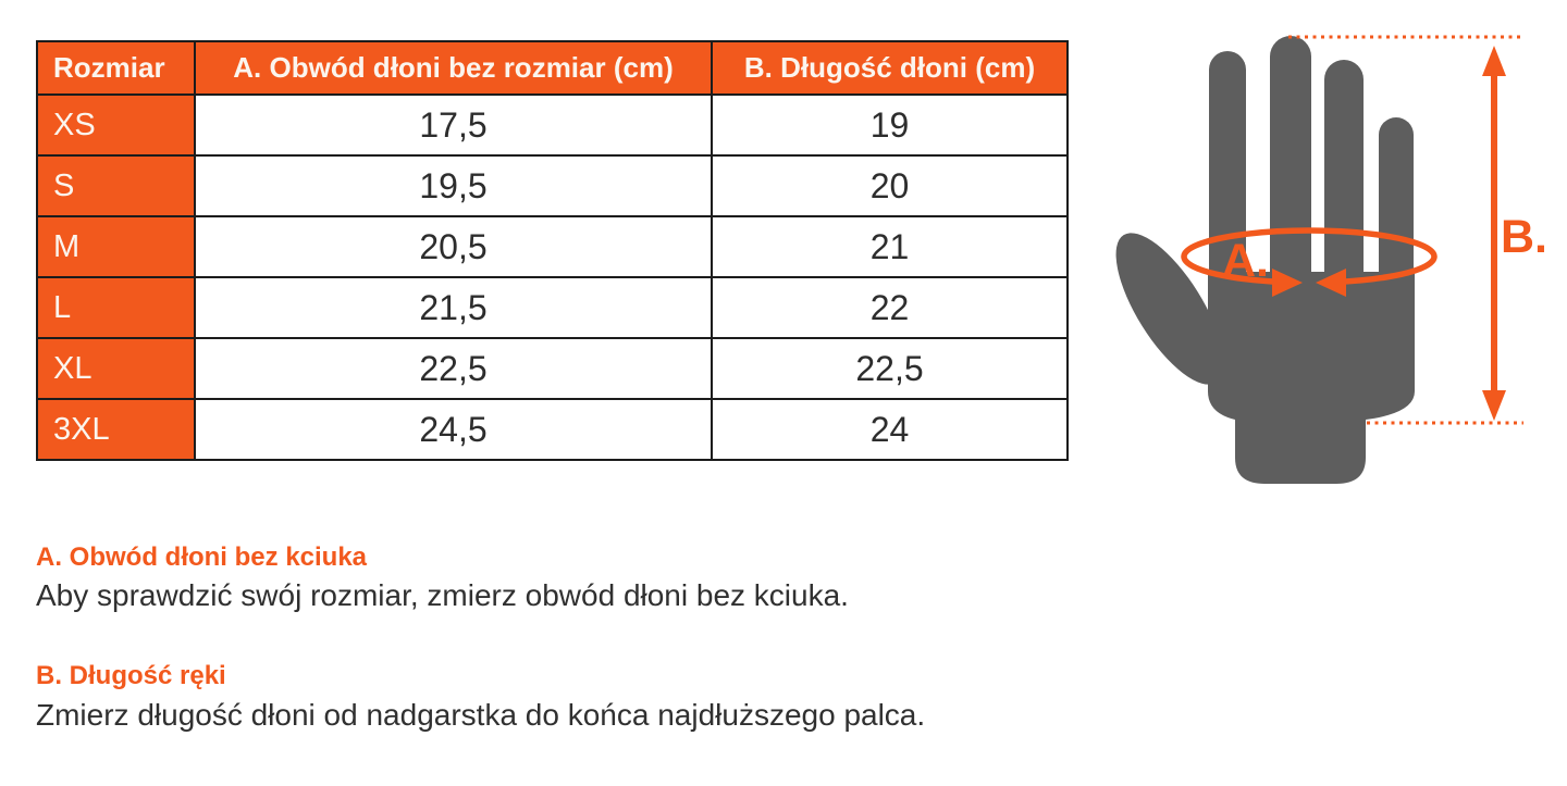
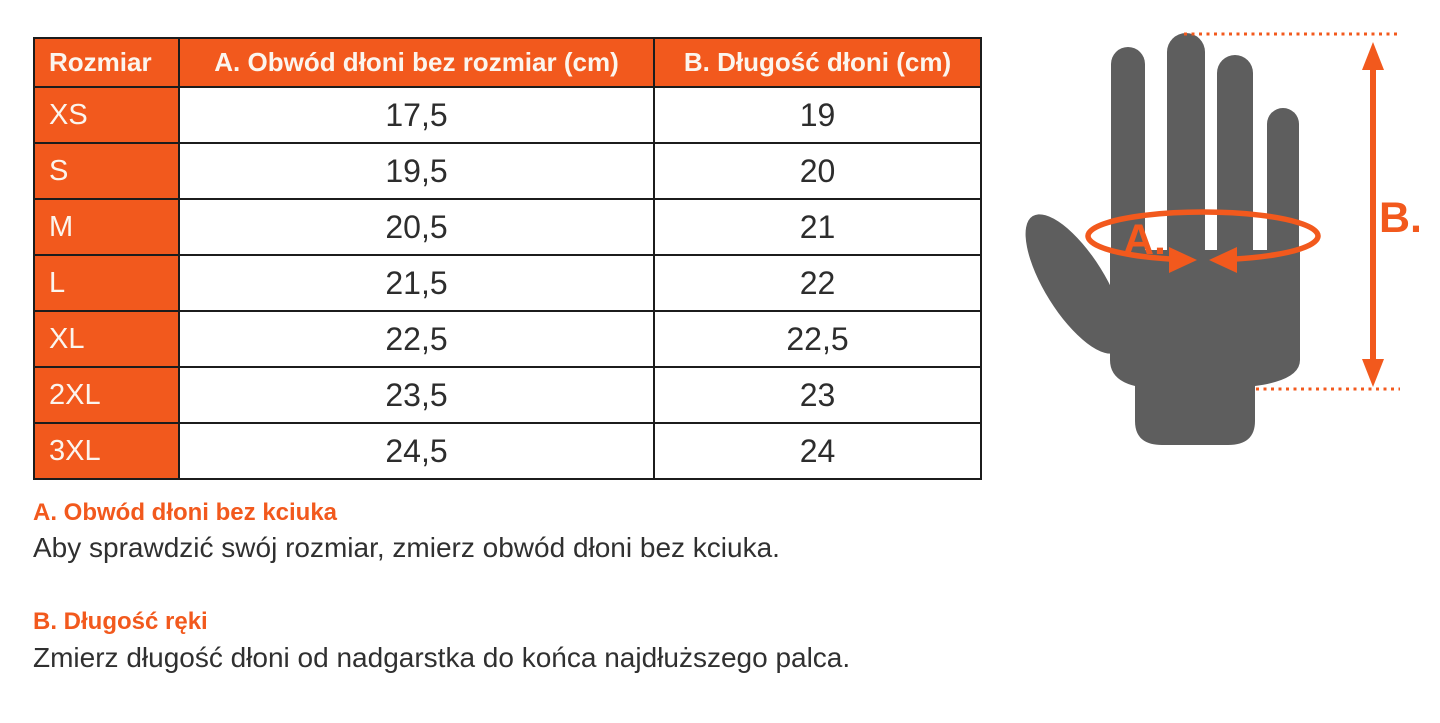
  Rozmiar	A. Obwód dłoni bez rozmiar (cm)	B. Długość dłoni (cm)
  XS	17,5	19
  S	19,5	20
  M	20,5	21
  L	21,5	22
  XL	22,5	22,5
+ 2XL	23,5	23
  3XL	24,5	24
  A. Obwód dłoni bez kciuka
  Aby sprawdzić swój rozmiar, zmierz obwód dłoni bez kciuka.
  B. Długość ręki
  Zmierz długość dłoni od nadgarstka do końca najdłuższego palca.
  A.
  B.
